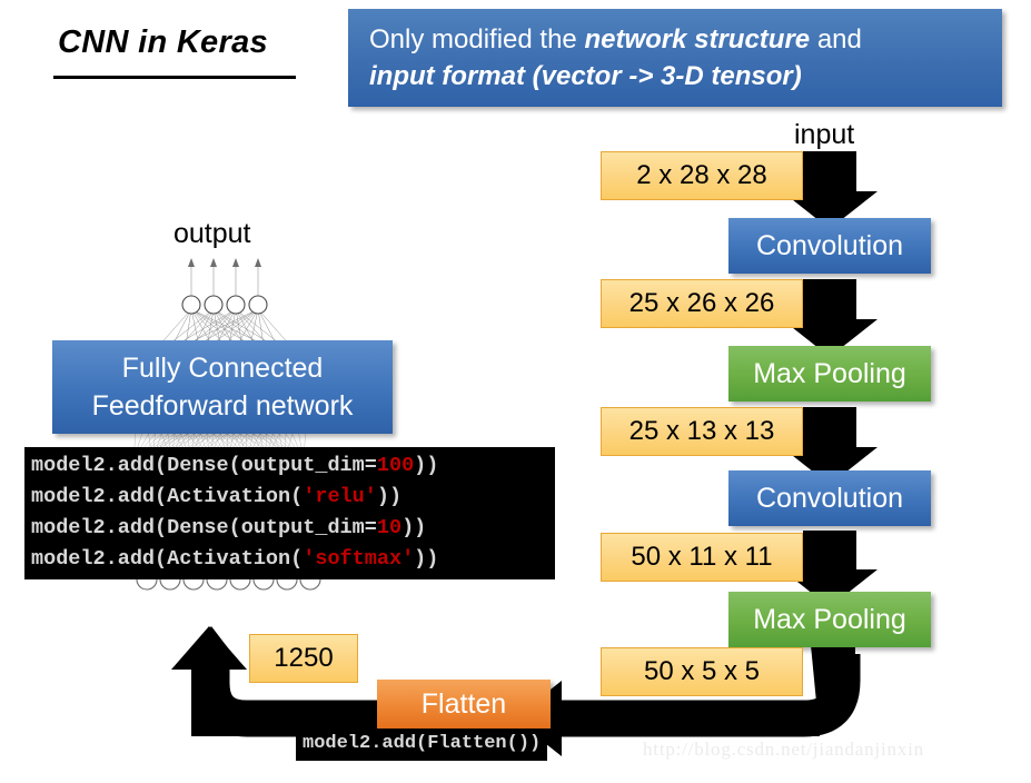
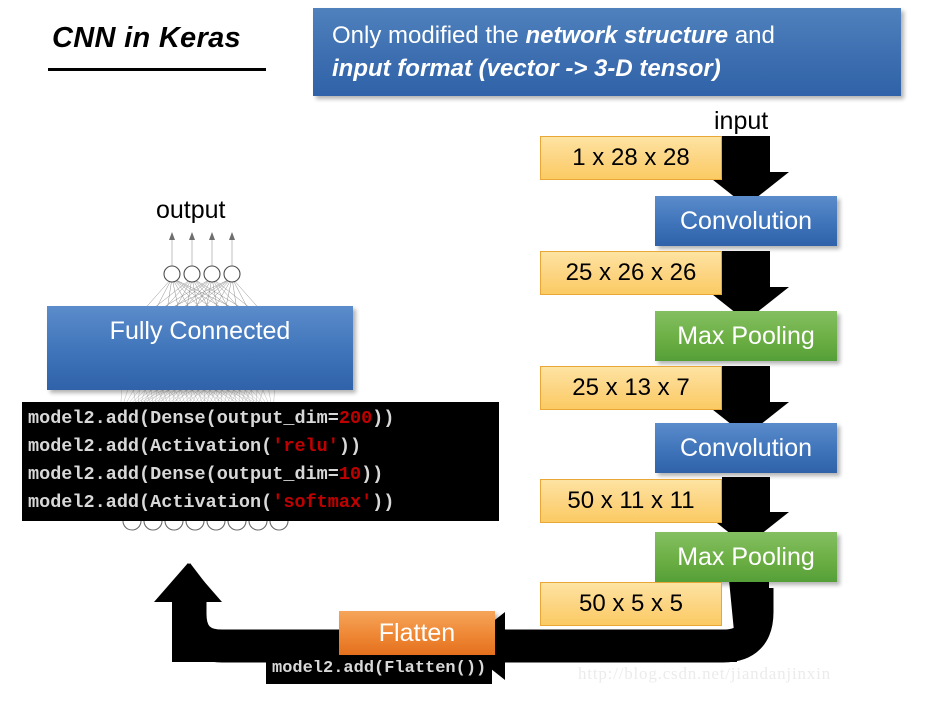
  CNN in Keras
  Only modified the network structure and
  input format (vector -> 3-D tensor)
  output
  Fully Connected
- Feedforward network
  input
- 2 x 28 x 28
+ 1 x 28 x 28
  Convolution
  25 x 26 x 26
  Max Pooling
- 25 x 13 x 13
+ 25 x 13 x 7
  Convolution
  50 x 11 x 11
  Max Pooling
  50 x 5 x 5
  Flatten
- 1250
- model2.add(Dense(output_dim=100))
+ model2.add(Dense(output_dim=200))
  model2.add(Activation('relu'))
  model2.add(Dense(output_dim=10))
  model2.add(Activation('softmax'))
  model2.add(Flatten())
